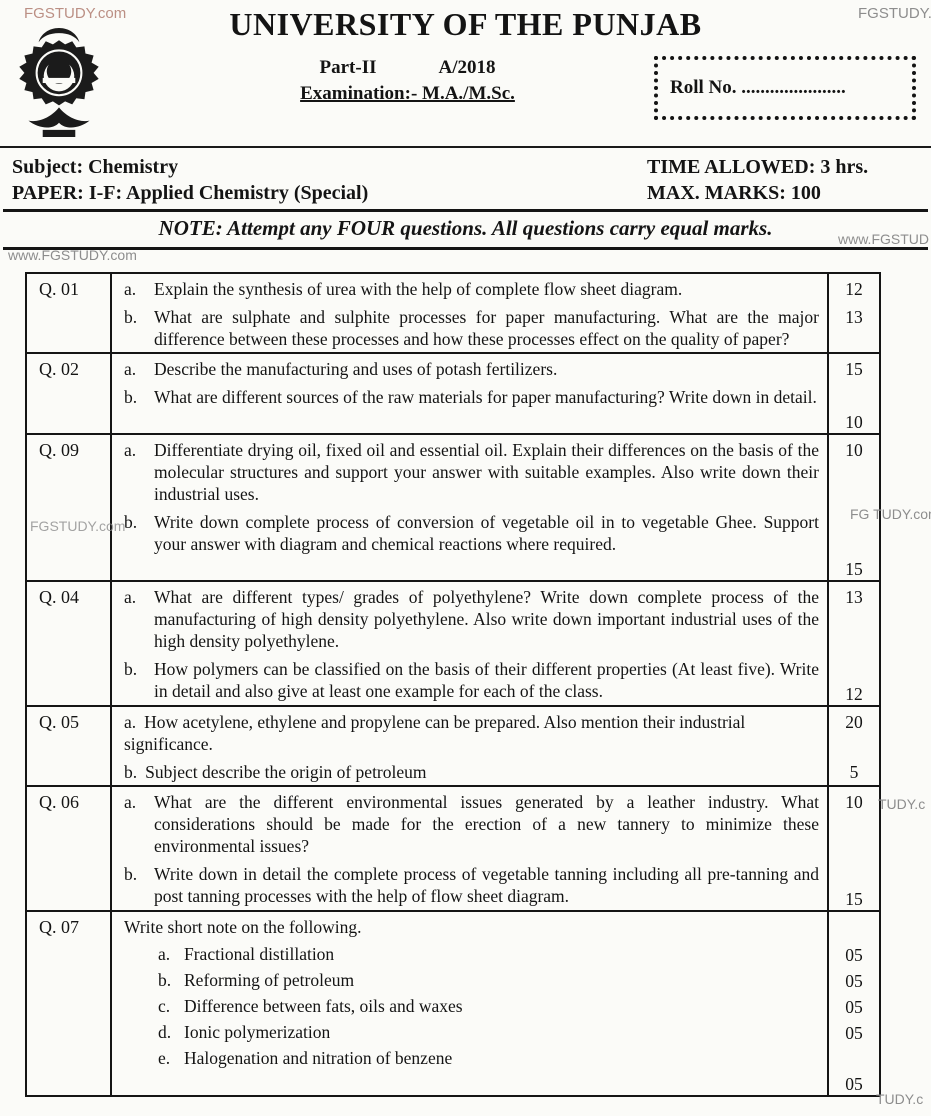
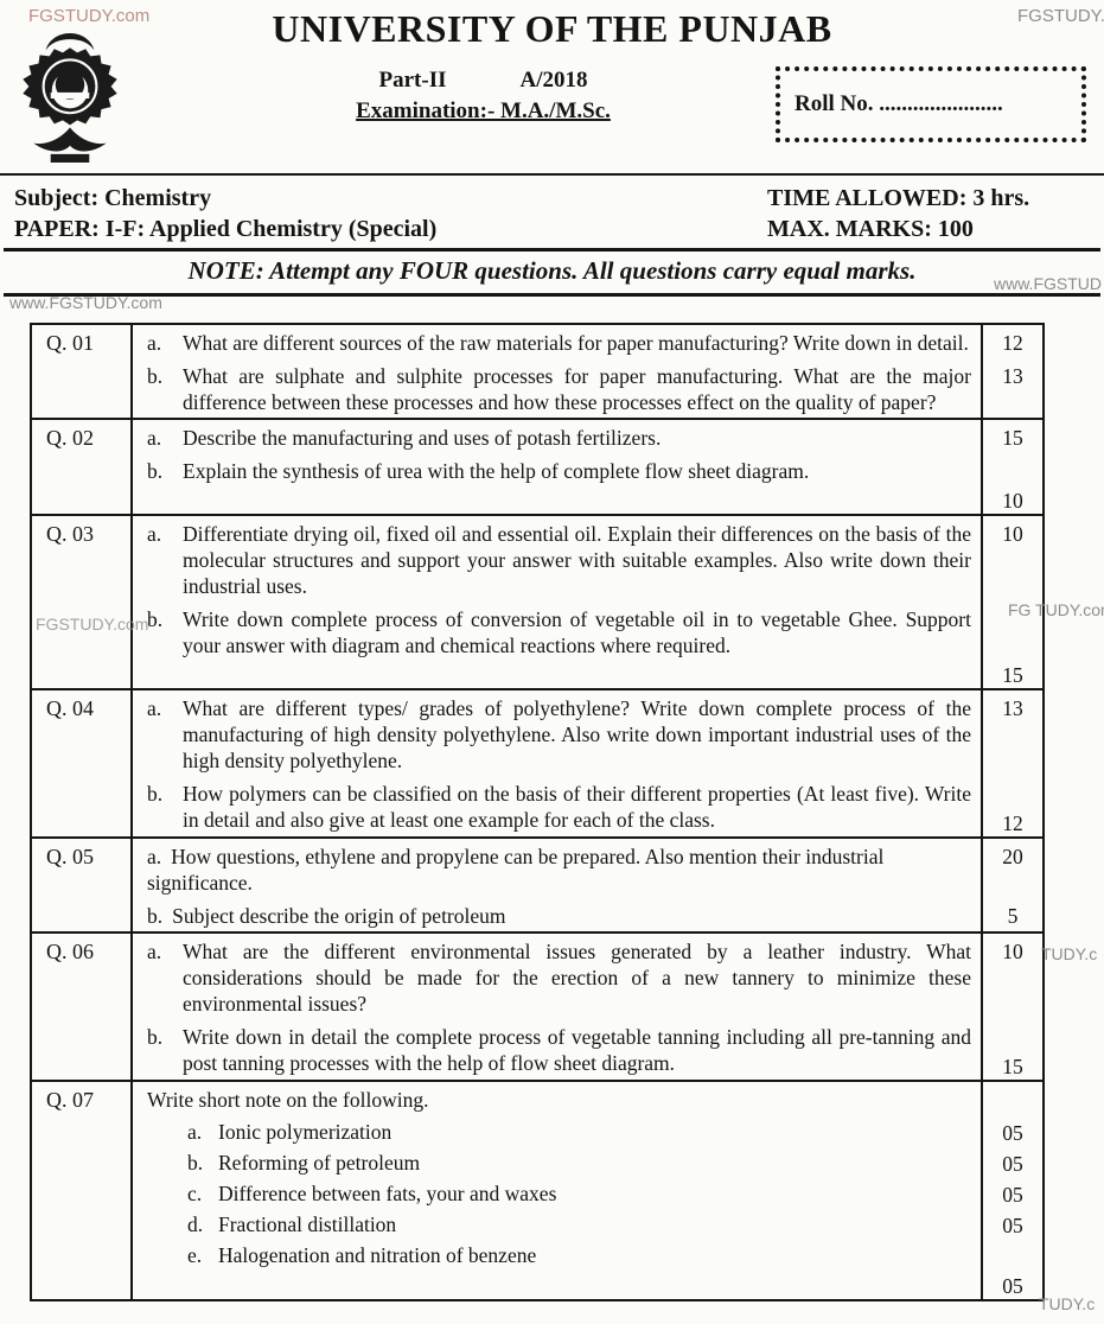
  FGSTUDY.com
  FGSTUDY.
  www.FGSTUDY.com
  www.FGSTUD
  FGSTUDY.com
  FG TUDY.co
  TUDY.c
  TUDY.c
  UNIVERSITY OF THE PUNJAB
  Part-II A/2018
  Examination:- M.A./M.Sc.
  Roll No. ......................
  Subject: Chemistry
  PAPER: I-F: Applied Chemistry (Special)
  TIME ALLOWED: 3 hrs.
  MAX. MARKS: 100
  NOTE: Attempt any FOUR questions. All questions carry equal marks.
  Q. 01
  a.
- Explain the synthesis of urea with the help of complete flow sheet diagram.
+ What are different sources of the raw materials for paper manufacturing? Write down in detail.
  12
  b.
  What are sulphate and sulphite processes for paper manufacturing. What are the major difference between these processes and how these processes effect on the quality of paper?
  13
  Q. 02
  a.
  Describe the manufacturing and uses of potash fertilizers.
  15
  b.
- What are different sources of the raw materials for paper manufacturing? Write down in detail.
+ Explain the synthesis of urea with the help of complete flow sheet diagram.
  10
- Q. 09
+ Q. 03
  a.
  Differentiate drying oil, fixed oil and essential oil. Explain their differences on the basis of the molecular structures and support your answer with suitable examples. Also write down their industrial uses.
  10
  b.
  Write down complete process of conversion of vegetable oil in to vegetable Ghee. Support your answer with diagram and chemical reactions where required.
  15
  Q. 04
  a.
  What are different types/ grades of polyethylene? Write down complete process of the manufacturing of high density polyethylene. Also write down important industrial uses of the high density polyethylene.
  13
  b.
  How polymers can be classified on the basis of their different properties (At least five). Write in detail and also give at least one example for each of the class.
  12
  Q. 05
- a. How acetylene, ethylene and propylene can be prepared. Also mention their industrial significance.
+ a. How questions, ethylene and propylene can be prepared. Also mention their industrial significance.
  20
  b. Subject describe the origin of petroleum
  5
  Q. 06
  a.
  What are the different environmental issues generated by a leather industry. What considerations should be made for the erection of a new tannery to minimize these environmental issues?
  10
  b.
  Write down in detail the complete process of vegetable tanning including all pre-tanning and post tanning processes with the help of flow sheet diagram.
  15
  Q. 07
  Write short note on the following.
  a.
- Fractional distillation
+ Ionic polymerization
  05
  b.
  Reforming of petroleum
  05
  c.
- Difference between fats, oils and waxes
+ Difference between fats, your and waxes
  05
  d.
- Ionic polymerization
+ Fractional distillation
  05
  e.
  Halogenation and nitration of benzene
  05
